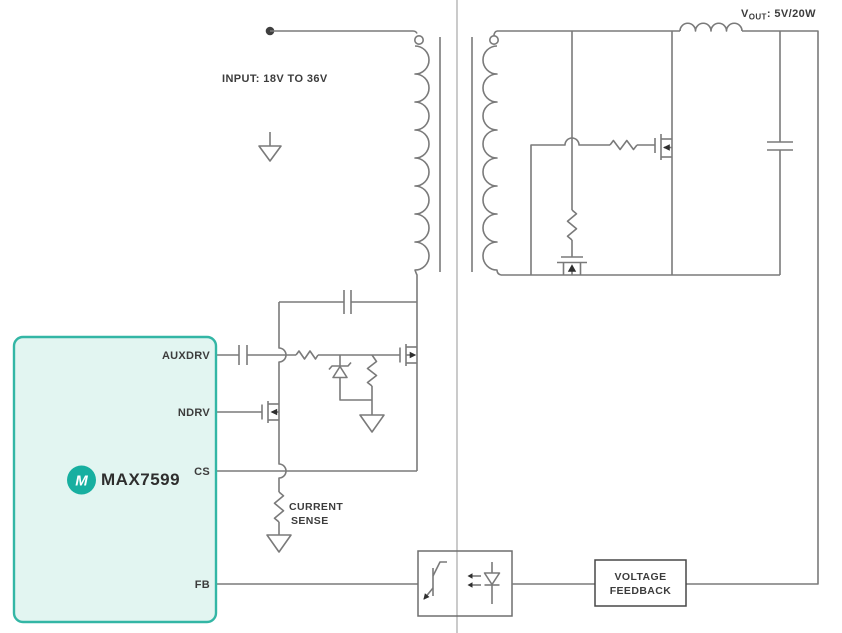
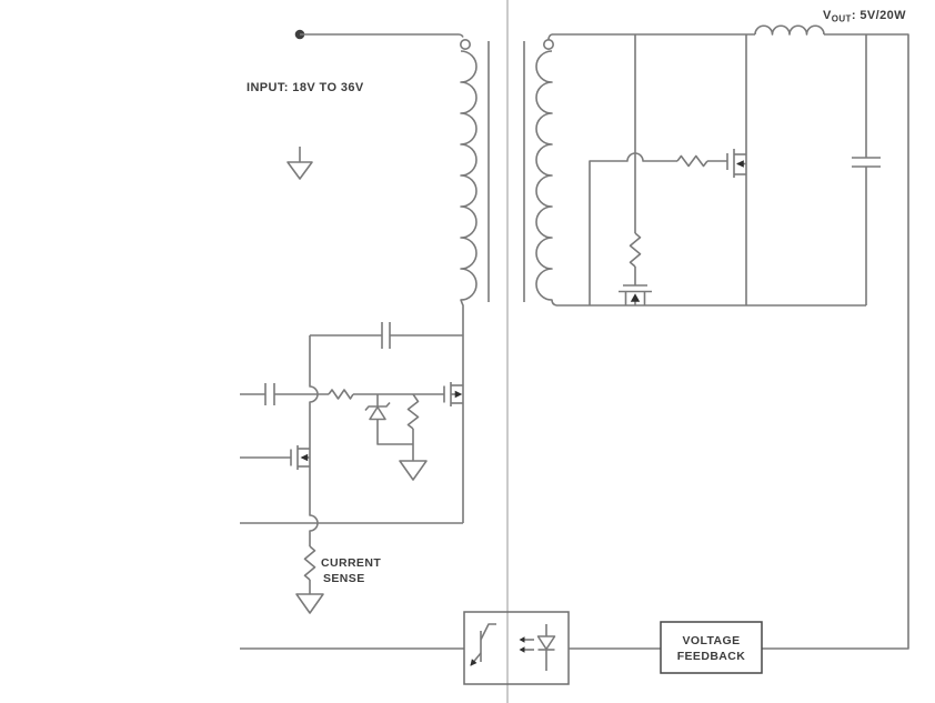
- M
- MAX7599
- AUXDRV
- NDRV
- CS
- FB
  INPUT: 18V TO 36V
  VOUT: 5V/20W
  CURRENT
  SENSE
  VOLTAGE
  FEEDBACK
